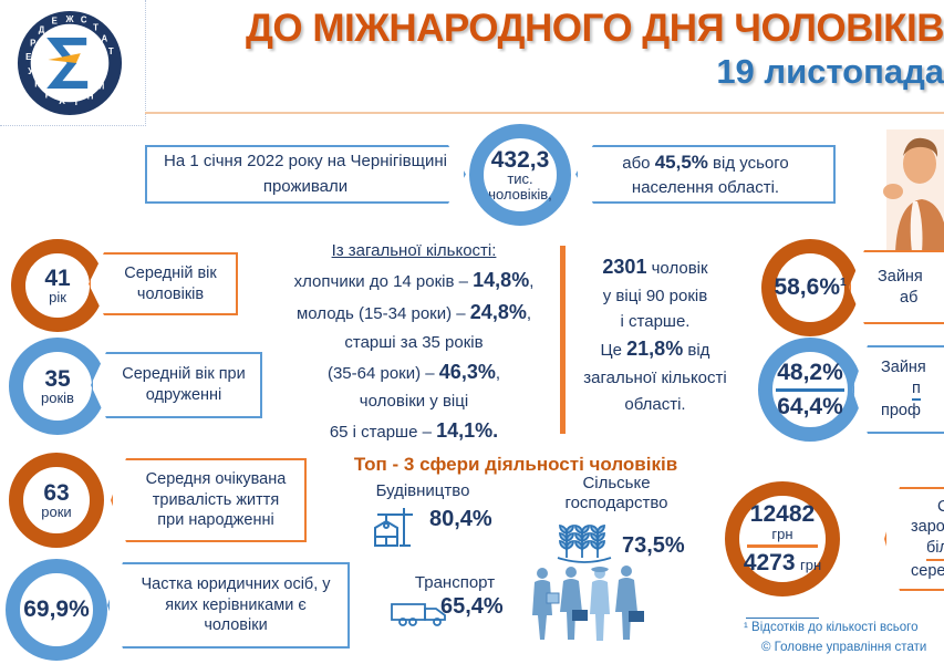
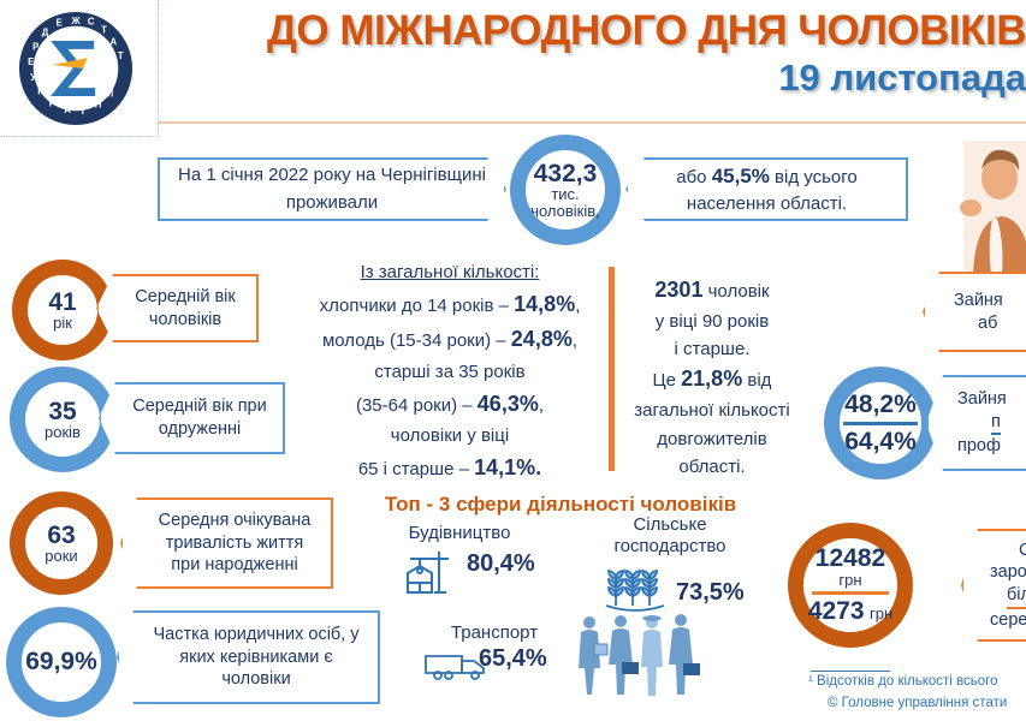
  Ж
  Е
  Д
  С
  Т
  А
  Т
  Р
  Е
  У
  К
  Р
  А
  Ї
  Н
  И
  ДО МІЖНАРОДНОГО ДНЯ ЧОЛОВІКІВ
  19 листопада
  На 1 січня 2022 року на Чернігівщині проживали
  432,3
  тис.
  чоловіків,
  або 45,5% від усього населення області.
  41
  рік
  Середній вік чоловіків
  35
  років
  Середній вік при одруженні
  63
  роки
  Середня очікувана тривалість життя при народженні
  69,9%
  Частка юридичних осіб, у яких керівниками є чоловіки
  Із загальної кількості:
  хлопчики до 14 років – 14,8%,
  молодь (15-34 роки) – 24,8%,
  старші за 35 років
  (35-64 роки) – 46,3%,
  чоловіки у віці
  65 і старше – 14,1%.
  2301 чоловік
  у віці 90 років
  і старше.
  Це 21,8% від
  загальної кількості
+ довгожителів
  області.
- 58,6%1
  Зайня
  аб
  48,2%
  64,4%
  Зайня
  п
  проф
  12482
  грн
  4273 грн
  С
  заро
  сере
  Топ - 3 сфери діяльності чоловіків
  Будівництво
  80,4%
  Сільське господарство
  73,5%
  Транспорт
  65,4%
  ¹ Відсотків до кількості всього
  © Головне управління стати
